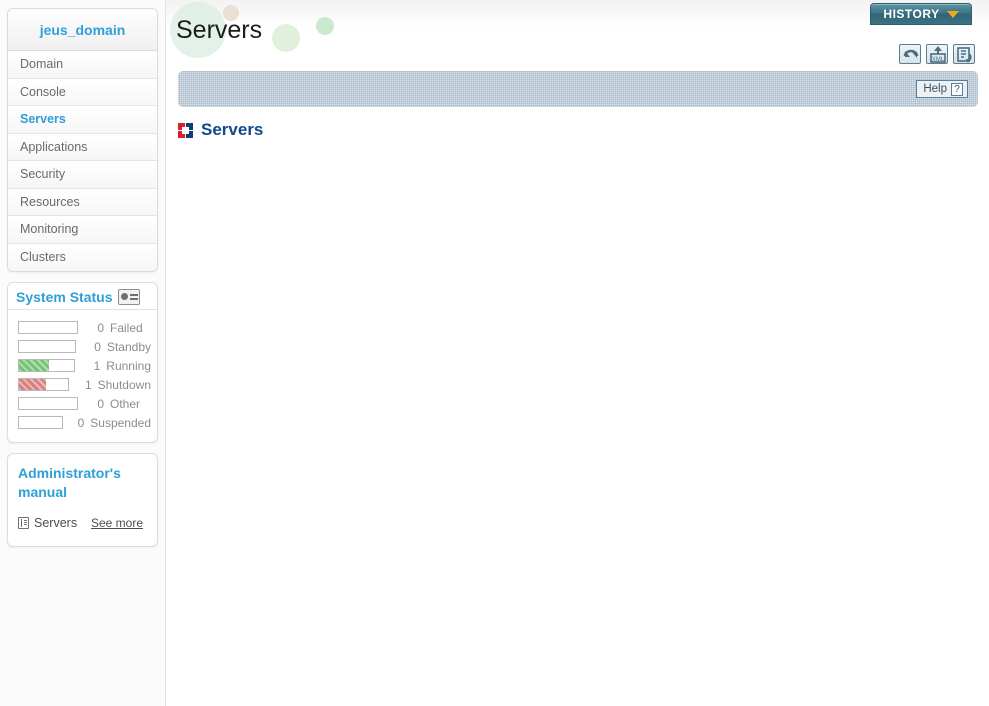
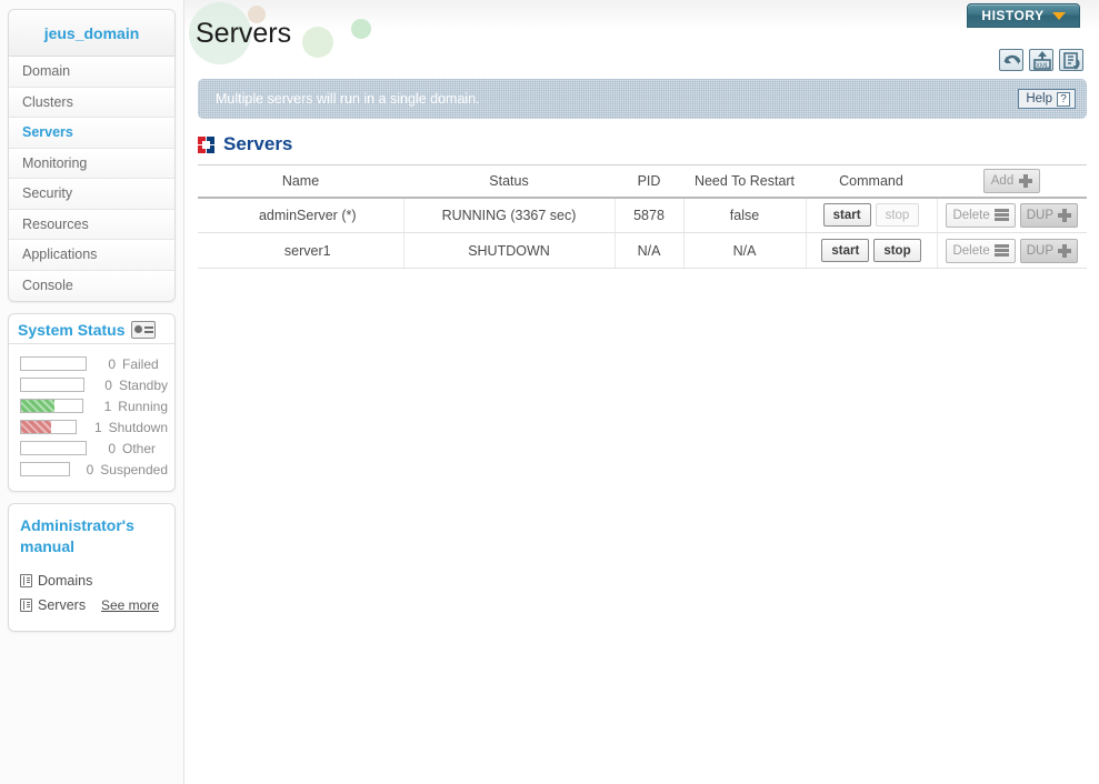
  jeus_domain
  Domain
- Console
+ Clusters
  Servers
- Applications
+ Monitoring
  Security
  Resources
- Monitoring
+ Applications
- Clusters
+ Console
  System Status
  0
  Failed
  0
  Standby
  1
  Running
  1
  Shutdown
  0
  Other
  0
  Suspended
  Administrator's manual
+ Domains
  Servers
  See more
  Servers
  HISTORY
+ Multiple servers will run in a single domain.
  Help
  ?
  Servers
+ Name	Status	PID	Need To Restart	Command	Add
+ adminServer (*)	RUNNING (3367 sec)	5878	false	start stop	Delete DUP
+ server1	SHUTDOWN	N/A	N/A	start stop	Delete DUP
